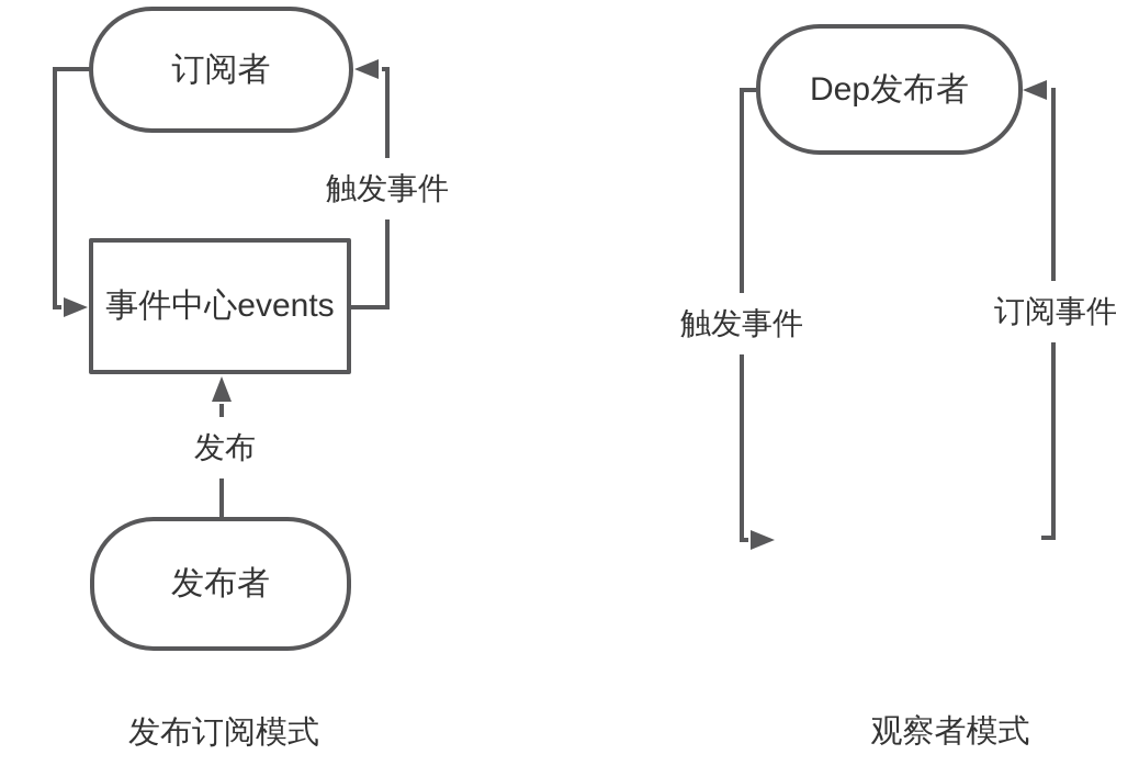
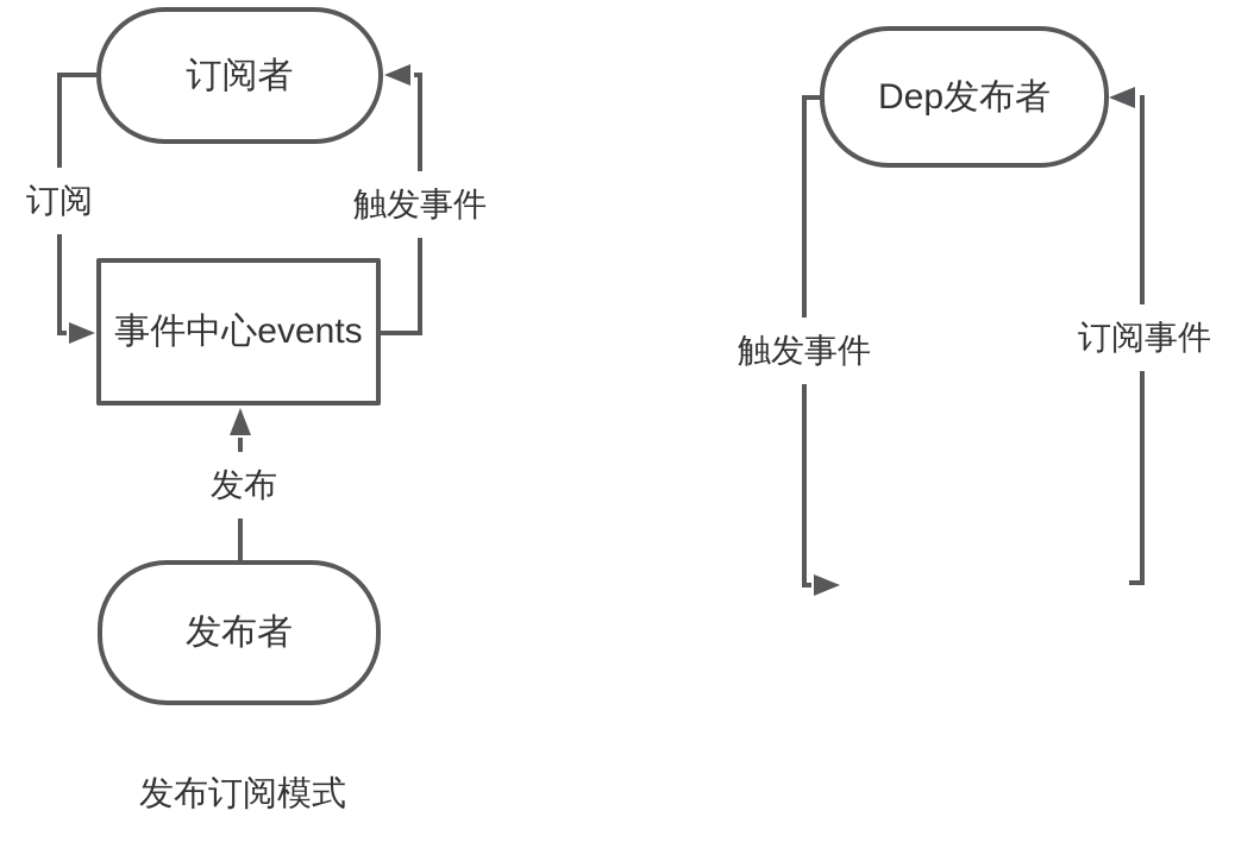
  订阅者
  事件中心events
  发布者
  Dep发布者
+ 订阅
  触发事件
  发布
  触发事件
  订阅事件
  发布订阅模式
- 观察者模式
